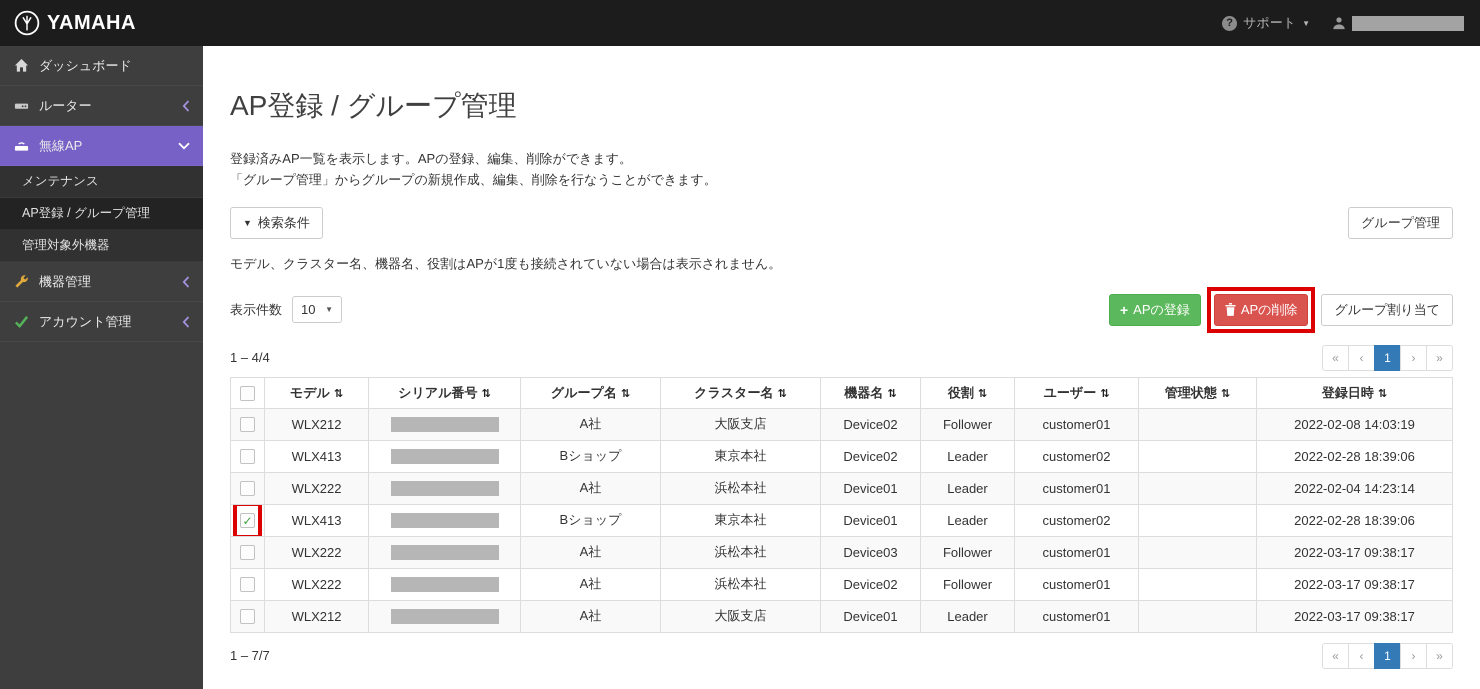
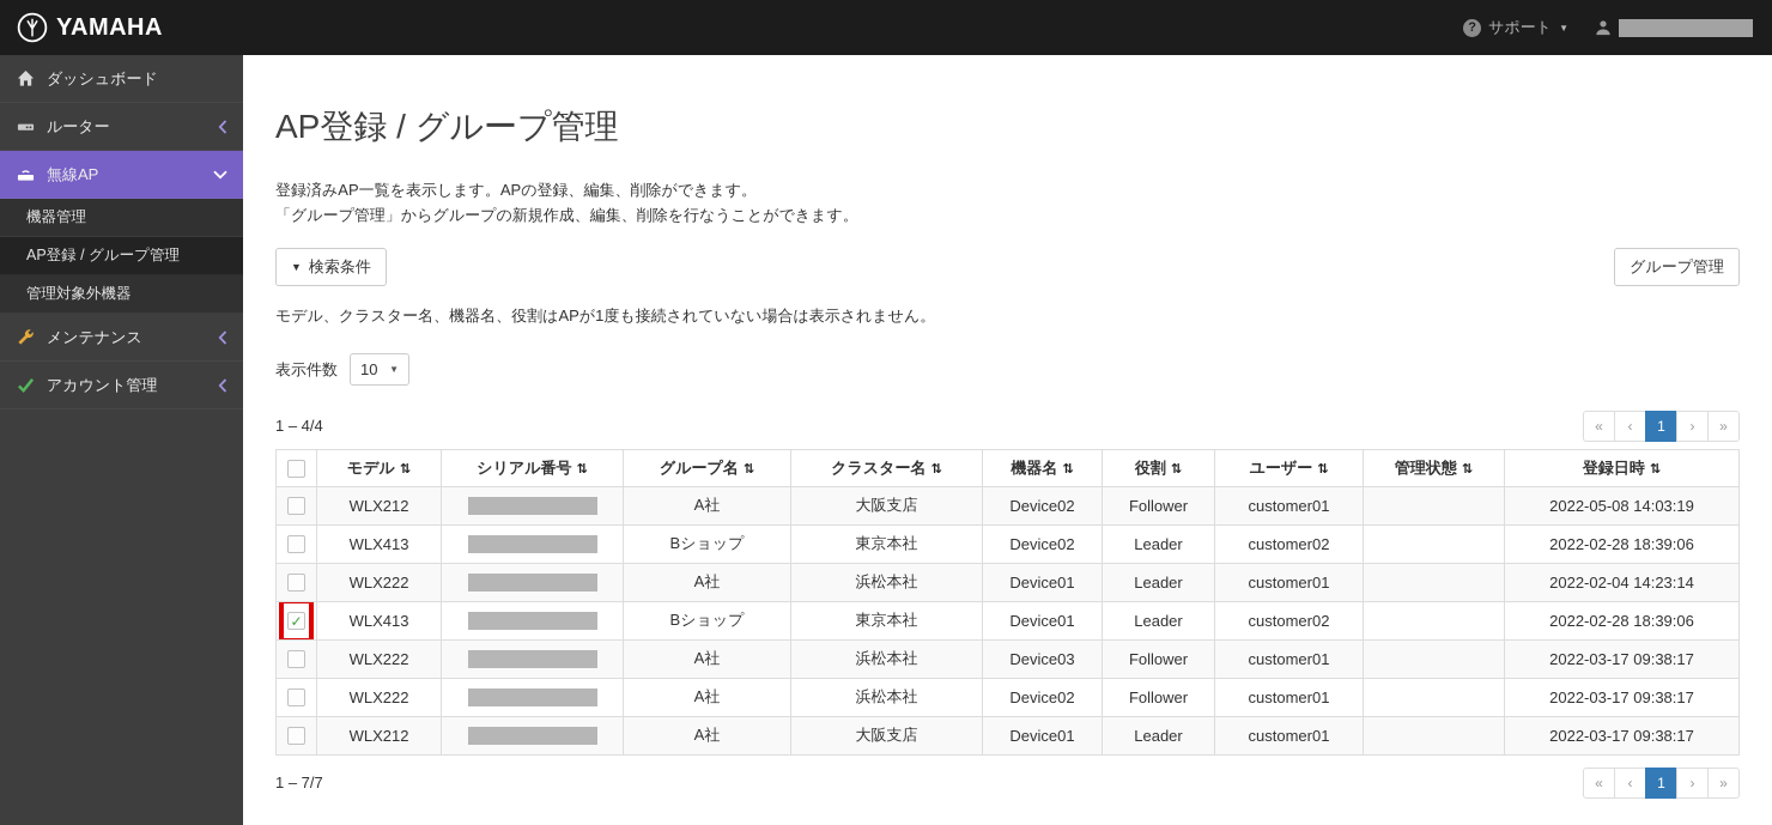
  YAMAHA
  ?
  サポート
  ▼
  ダッシュボード
  ルーター
  無線AP
- メンテナンス
+ 機器管理
  AP登録 / グループ管理
  管理対象外機器
- 機器管理
+ メンテナンス
  アカウント管理
  AP登録 / グループ管理
  登録済みAP一覧を表示します。APの登録、編集、削除ができます。
  「グループ管理」からグループの新規作成、編集、削除を行なうことができます。
  ▼
  検索条件
  グループ管理
  モデル、クラスター名、機器名、役割はAPが1度も接続されていない場合は表示されません。
  表示件数
  10
  ▼
- +
- APの登録
- APの削除
- グループ割り当て
  1 – 4/4
  «
  ‹
  1
  ›
  »
  	モデル ⇅	シリアル番号 ⇅	グループ名 ⇅	クラスター名 ⇅	機器名 ⇅	役割 ⇅	ユーザー ⇅	管理状態 ⇅	登録日時 ⇅
- 	WLX212		A社	大阪支店	Device02	Follower	customer01		2022-02-08 14:03:19
+ 	WLX212		A社	大阪支店	Device02	Follower	customer01		2022-05-08 14:03:19
  	WLX413		Bショップ	東京本社	Device02	Leader	customer02		2022-02-28 18:39:06
  	WLX222		A社	浜松本社	Device01	Leader	customer01		2022-02-04 14:23:14
  ✓	WLX413		Bショップ	東京本社	Device01	Leader	customer02		2022-02-28 18:39:06
  	WLX222		A社	浜松本社	Device03	Follower	customer01		2022-03-17 09:38:17
  	WLX222		A社	浜松本社	Device02	Follower	customer01		2022-03-17 09:38:17
  	WLX212		A社	大阪支店	Device01	Leader	customer01		2022-03-17 09:38:17
  1 – 7/7
  «
  ‹
  1
  ›
  »
